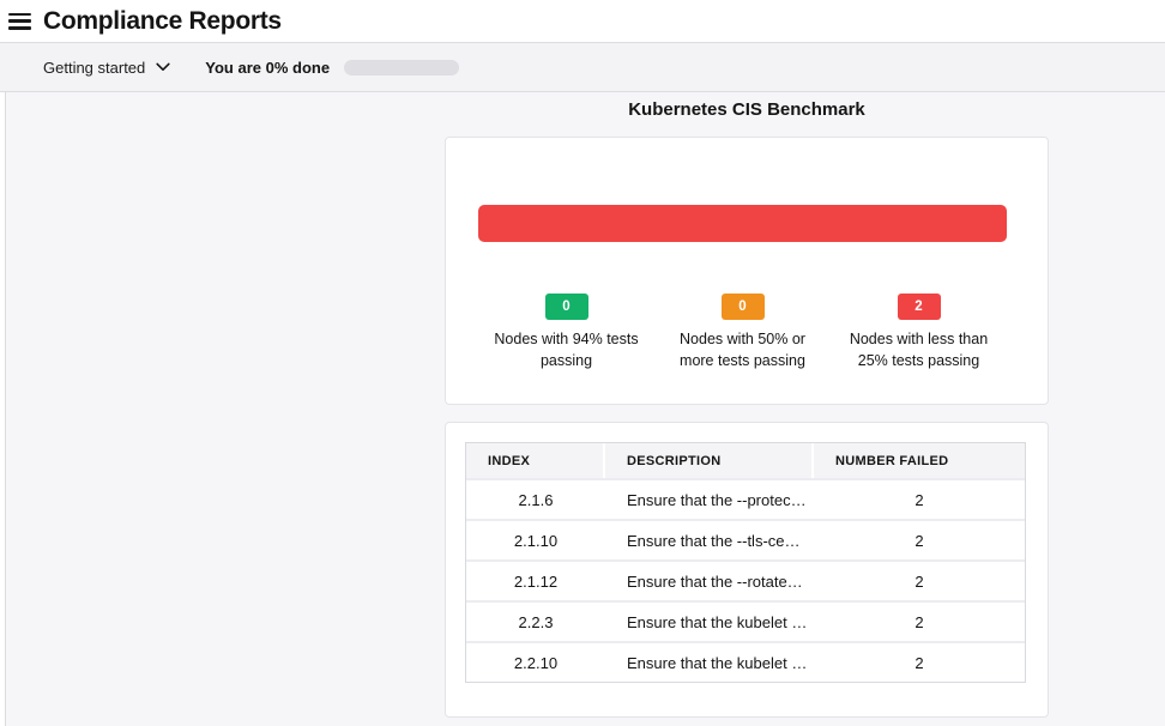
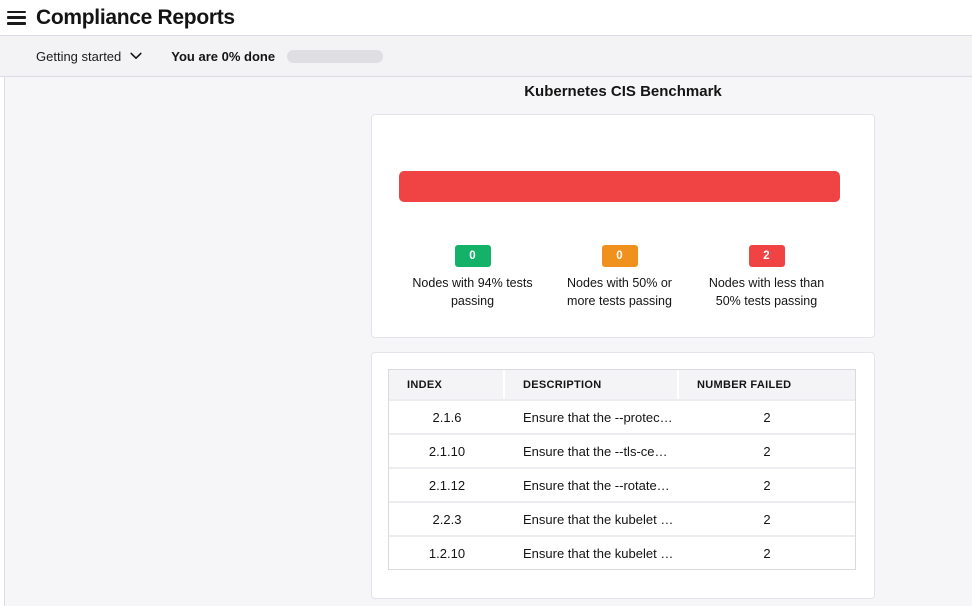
  Compliance Reports
  Getting started
  You are 0% done
  Kubernetes CIS Benchmark
  0
  Nodes with 94% tests
  passing
  0
  Nodes with 50% or
  more tests passing
  2
  Nodes with less than
- 25% tests passing
+ 50% tests passing
  INDEX
  DESCRIPTION
  NUMBER FAILED
  2.1.6
  Ensure that the --protec…
  2
  2.1.10
  Ensure that the --tls-ce…
  2
  2.1.12
  Ensure that the --rotate…
  2
  2.2.3
  Ensure that the kubelet …
  2
- 2.2.10
+ 1.2.10
  Ensure that the kubelet …
  2
